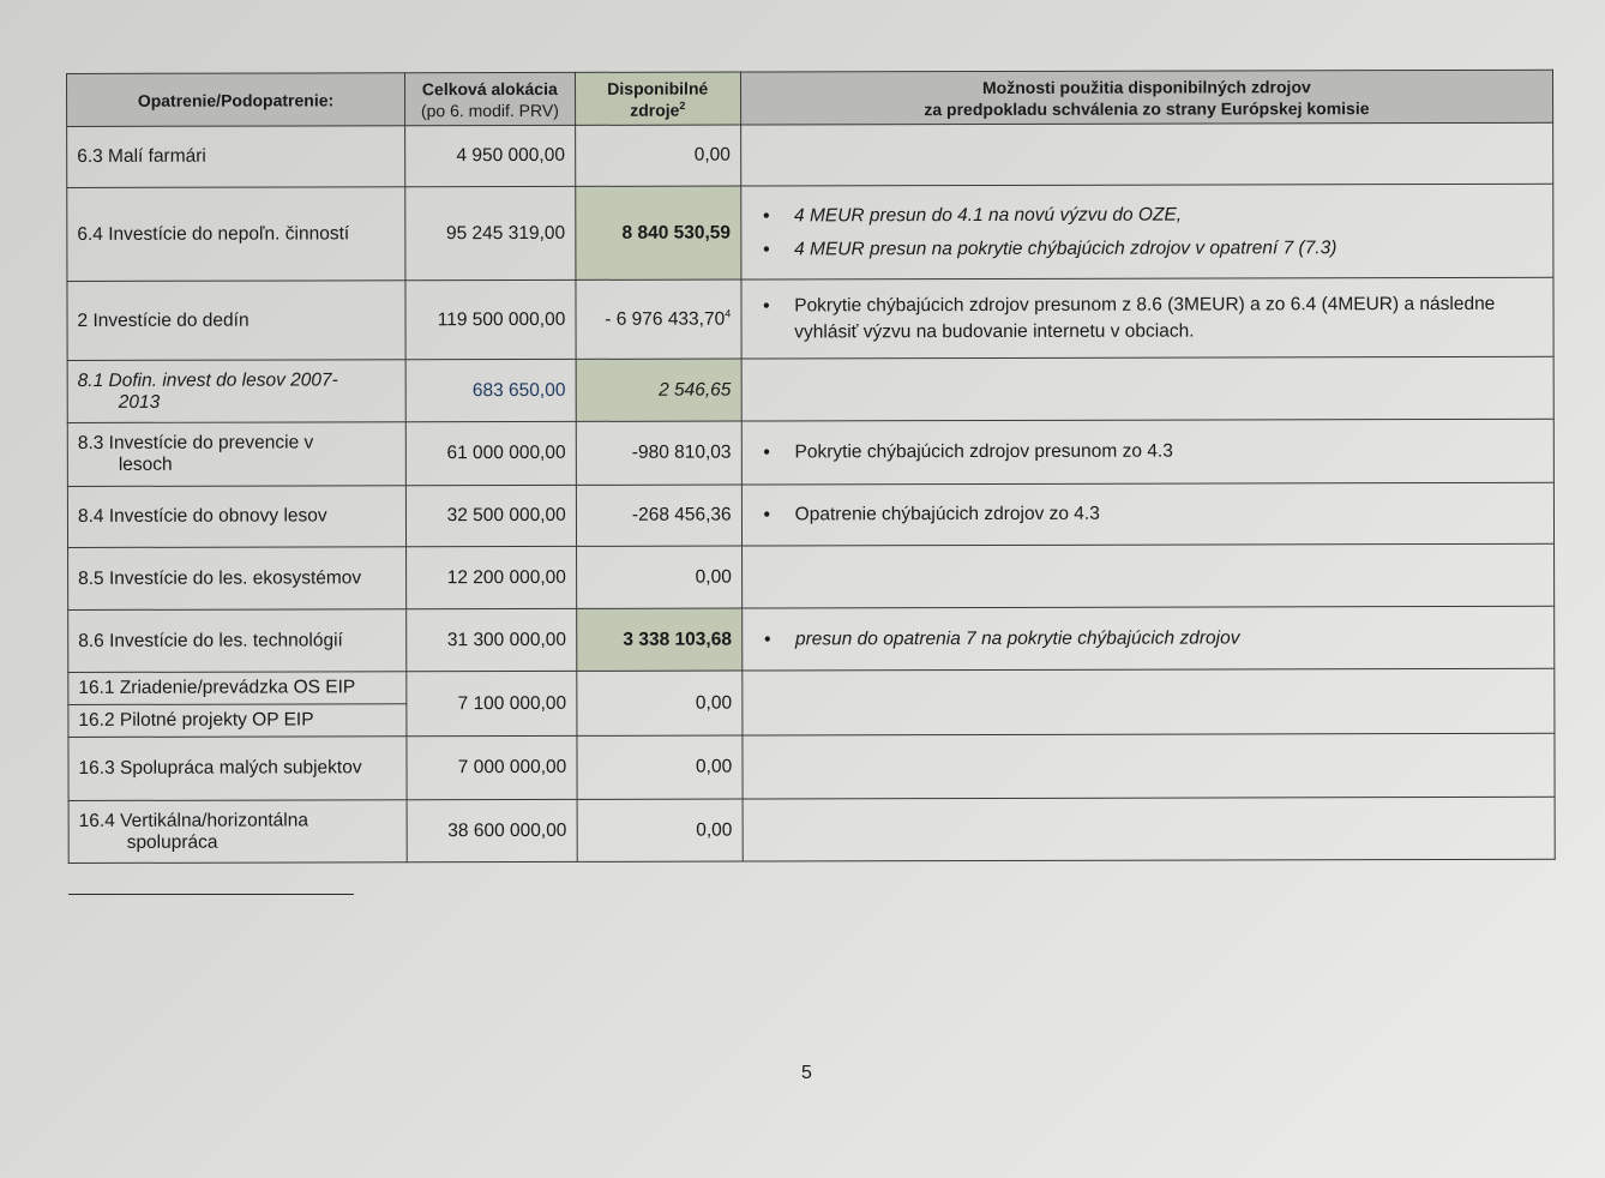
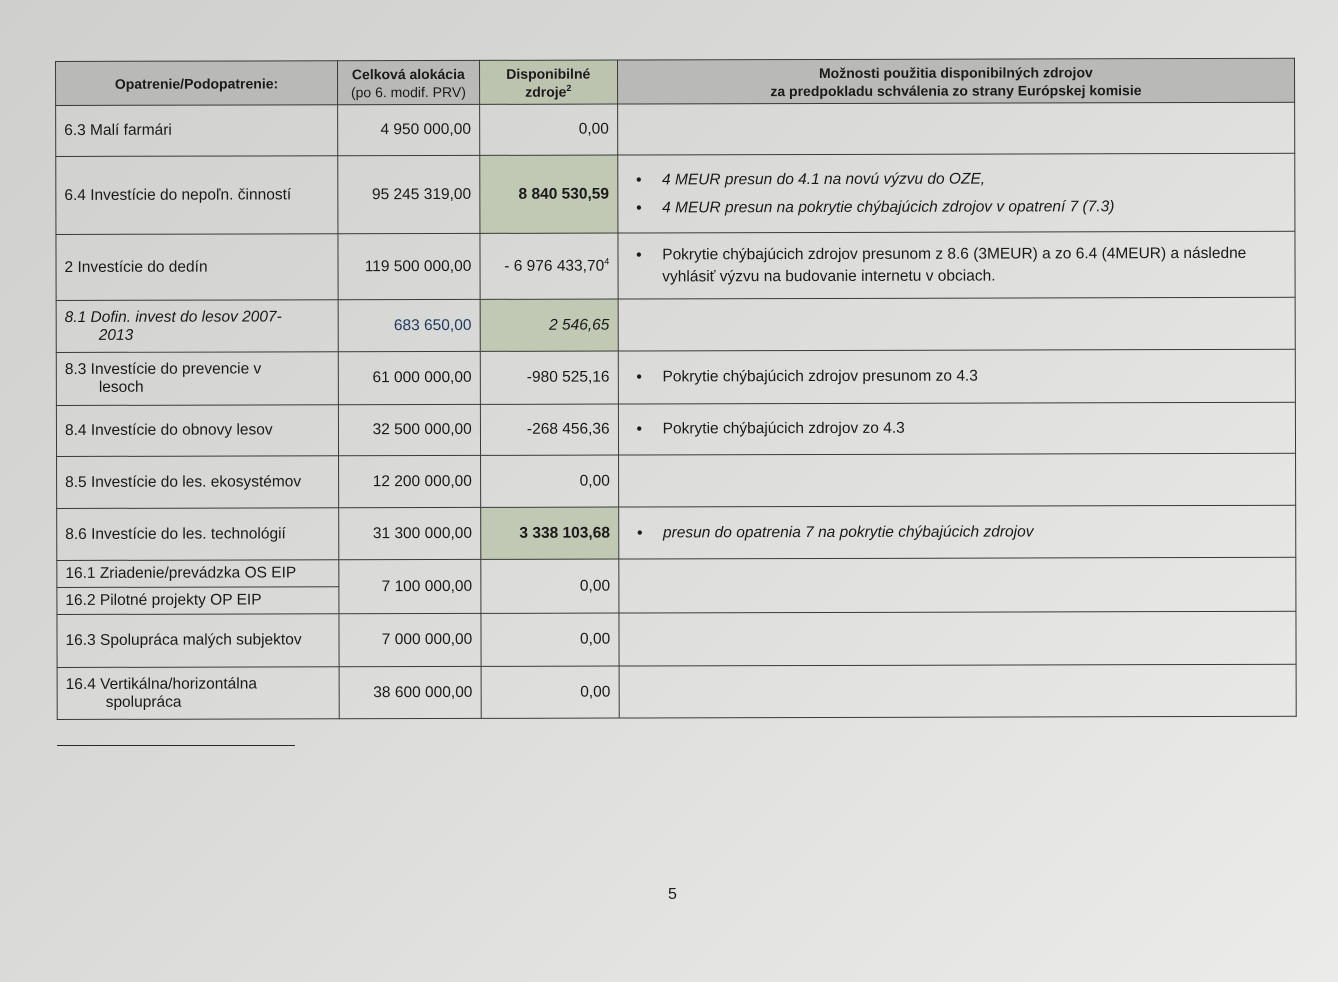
  Opatrenie/Podopatrenie:	Celková alokácia (po 6. modif. PRV)	Disponibilné zdroje2	Možnosti použitia disponibilných zdrojov za predpokladu schválenia zo strany Európskej komisie
  6.3 Malí farmári	4 950 000,00	0,00
  6.4 Investície do nepoľn. činností	95 245 319,00	8 840 530,59	4 MEUR presun do 4.1 na novú výzvu do OZE, 4 MEUR presun na pokrytie chýbajúcich zdrojov v opatrení 7 (7.3)
  2 Investície do dedín	119 500 000,00	- 6 976 433,704	Pokrytie chýbajúcich zdrojov presunom z 8.6 (3MEUR) a zo 6.4 (4MEUR) a následne vyhlásiť výzvu na budovanie internetu v obciach.
  8.1 Dofin. invest do lesov 2007- 2013	683 650,00	2 546,65
- 8.3 Investície do prevencie v lesoch	61 000 000,00	-980 810,03	Pokrytie chýbajúcich zdrojov presunom zo 4.3
+ 8.3 Investície do prevencie v lesoch	61 000 000,00	-980 525,16	Pokrytie chýbajúcich zdrojov presunom zo 4.3
- 8.4 Investície do obnovy lesov	32 500 000,00	-268 456,36	Opatrenie chýbajúcich zdrojov zo 4.3
+ 8.4 Investície do obnovy lesov	32 500 000,00	-268 456,36	Pokrytie chýbajúcich zdrojov zo 4.3
  8.5 Investície do les. ekosystémov	12 200 000,00	0,00
  8.6 Investície do les. technológií	31 300 000,00	3 338 103,68	presun do opatrenia 7 na pokrytie chýbajúcich zdrojov
  16.1 Zriadenie/prevádzka OS EIP	7 100 000,00	0,00
  16.2 Pilotné projekty OP EIP
  16.3 Spolupráca malých subjektov	7 000 000,00	0,00
  16.4 Vertikálna/horizontálna spolupráca	38 600 000,00	0,00
  5
